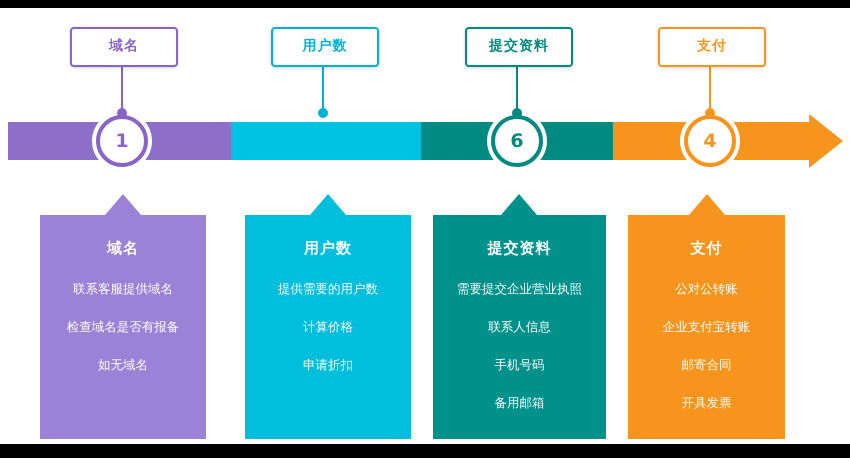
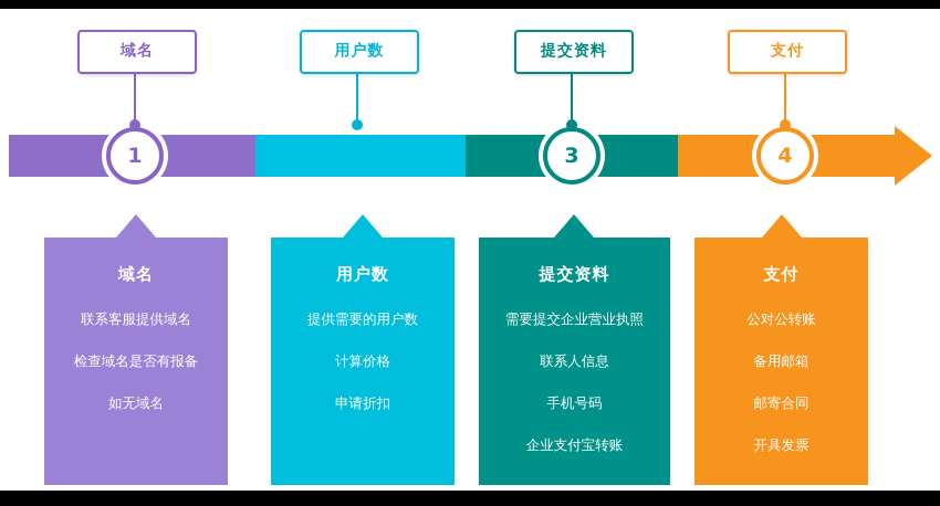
  域名
  1
  域名
  联系客服提供域名
  检查域名是否有报备
  如无域名
  用户数
  用户数
  提供需要的用户数
  计算价格
  申请折扣
  提交资料
- 6
+ 3
  提交资料
  需要提交企业营业执照
  联系人信息
  手机号码
- 备用邮箱
+ 企业支付宝转账
  支付
  4
  支付
  公对公转账
- 企业支付宝转账
+ 备用邮箱
  邮寄合同
  开具发票
